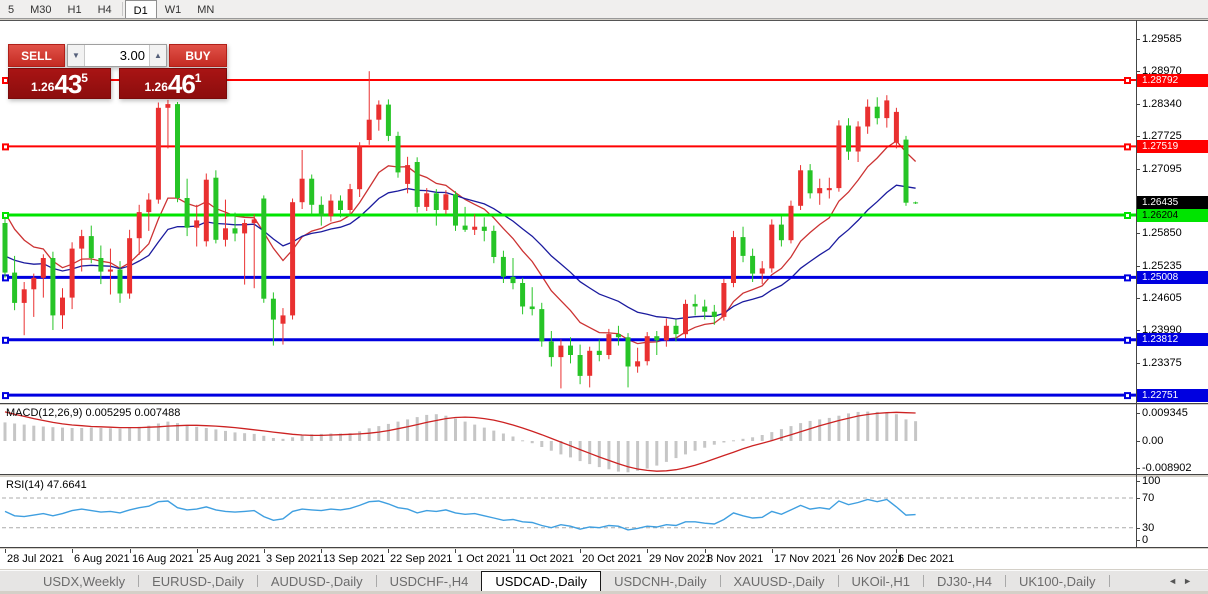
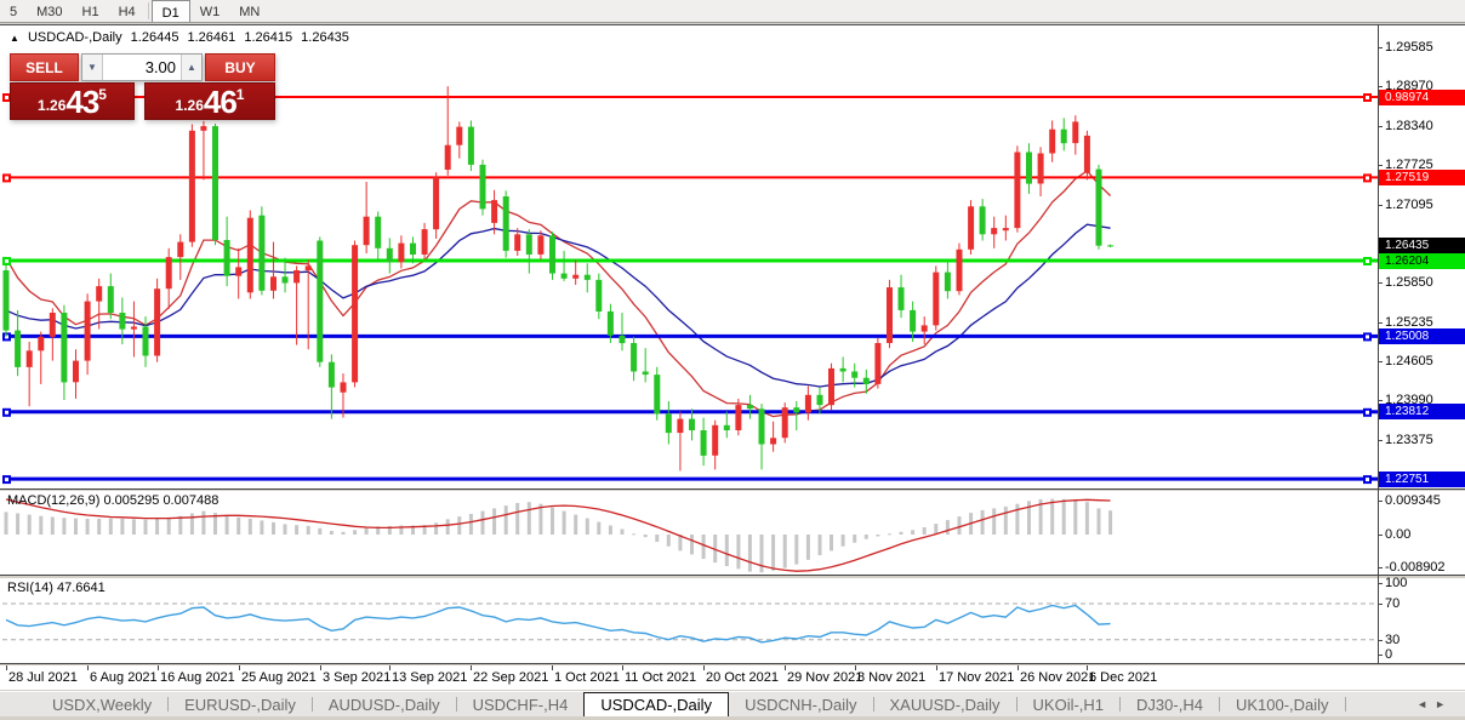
  5
  M30
  H1
  H4
  D1
  W1
  MN
+ ▲ USDCAD-,Daily 1.26445 1.26461 1.26415 1.26435
  SELL
  ▼
  3.00
  ▲
  BUY
  1.26
  43
  5
  1.26
  46
  1
  MACD(12,26,9) 0.005295 0.007488
  RSI(14) 47.6641
  USDX,Weekly
  EURUSD-,Daily
  AUDUSD-,Daily
  USDCHF-,H4
  USDCAD-,Daily
  USDCNH-,Daily
  XAUUSD-,Daily
  UKOil-,H1
  DJ30-,H4
  UK100-,Daily
  ◄►
  1.29585
  1.28970
  1.28340
  1.27725
  1.27095
  1.25850
  1.25235
  1.24605
  1.23990
  1.23375
- 1.28792
+ 0.98974
  1.27519
  1.26435
  1.26204
  1.25008
  1.23812
  1.22751
  0.009345
  0.00
  -0.008902
  100
  70
  30
  0
  28 Jul 2021
  6 Aug 2021
  16 Aug 2021
  25 Aug 2021
  3 Sep 2021
  13 Sep 2021
  22 Sep 2021
  1 Oct 2021
  11 Oct 2021
  20 Oct 2021
  29 Nov 2021
  8 Nov 2021
  17 Nov 2021
  26 Nov 2021
  6 Dec 2021
